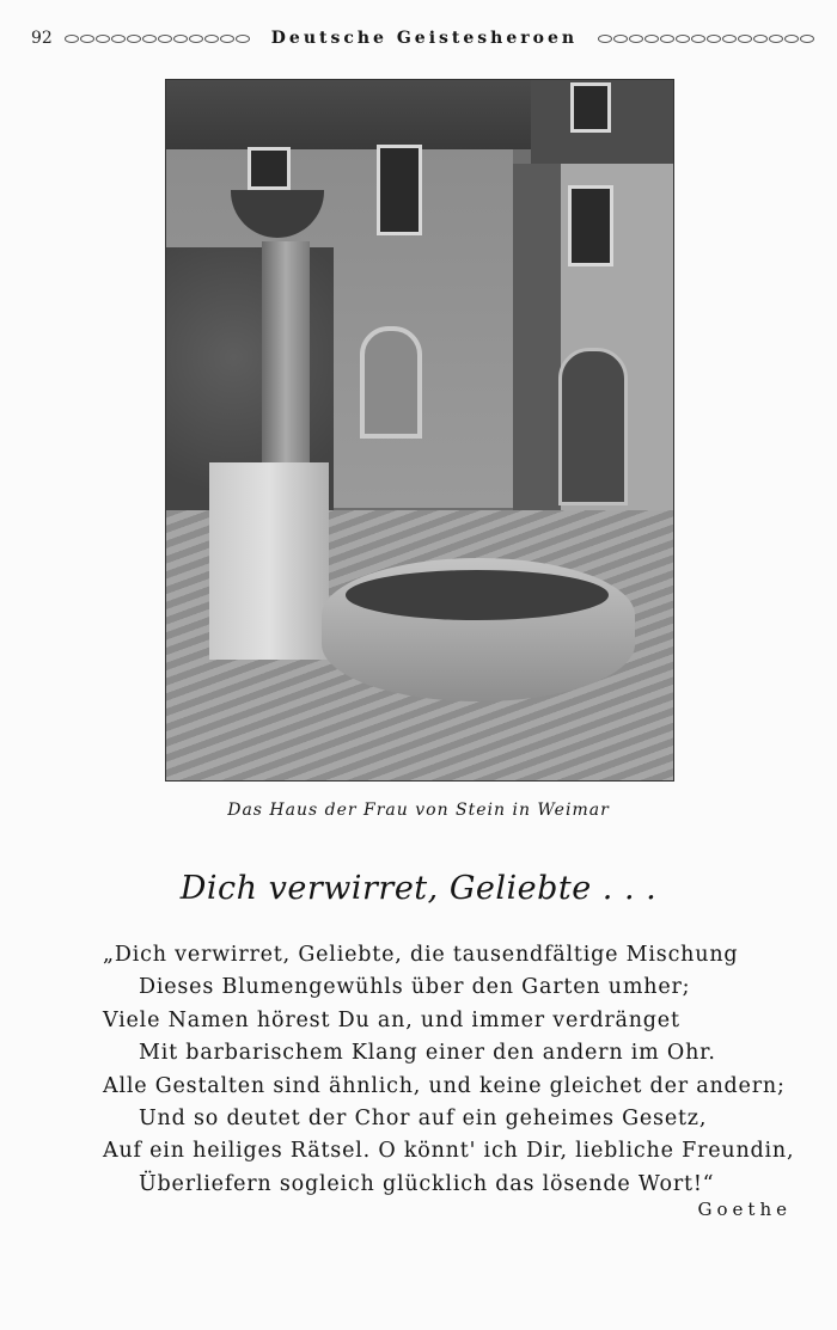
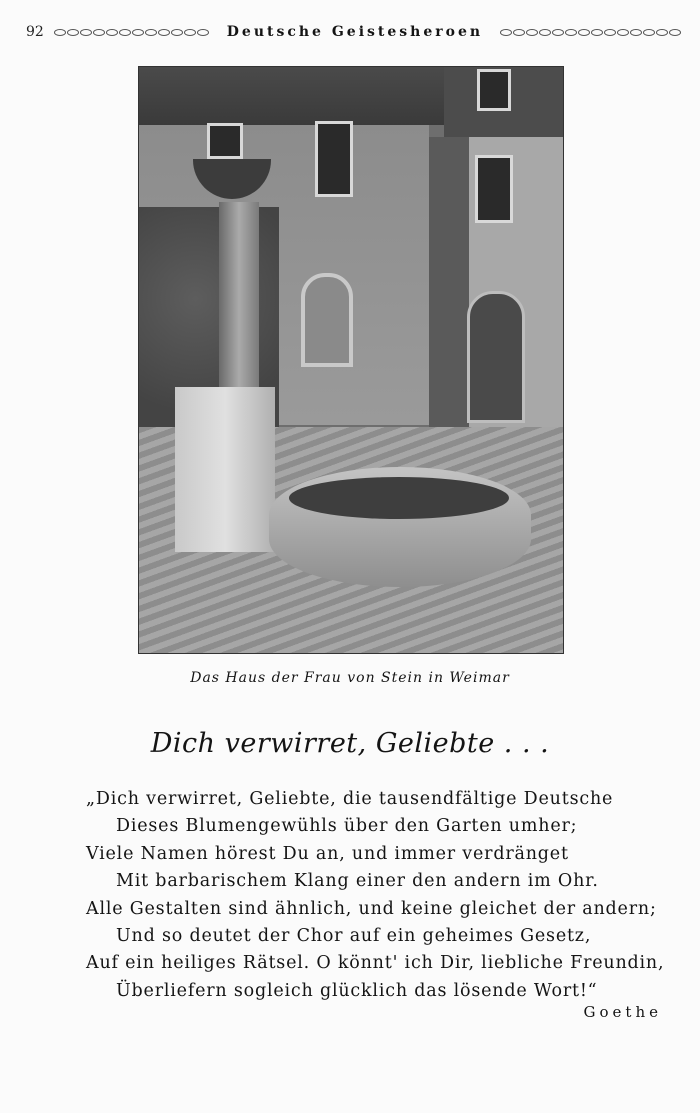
  92
  Deutsche Geistesheroen
  Das Haus der Frau von Stein in Weimar
  Dich verwirret, Geliebte . . .
- „Dich verwirret, Geliebte, die tausendfältige Mischung
+ „Dich verwirret, Geliebte, die tausendfältige Deutsche
  Dieses Blumengewühls über den Garten umher;
  Viele Namen hörest Du an, und immer verdränget
  Mit barbarischem Klang einer den andern im Ohr.
  Alle Gestalten sind ähnlich, und keine gleichet der andern;
  Und so deutet der Chor auf ein geheimes Gesetz,
  Auf ein heiliges Rätsel. O könnt' ich Dir, liebliche Freundin,
  Überliefern sogleich glücklich das lösende Wort!“
  Goethe
